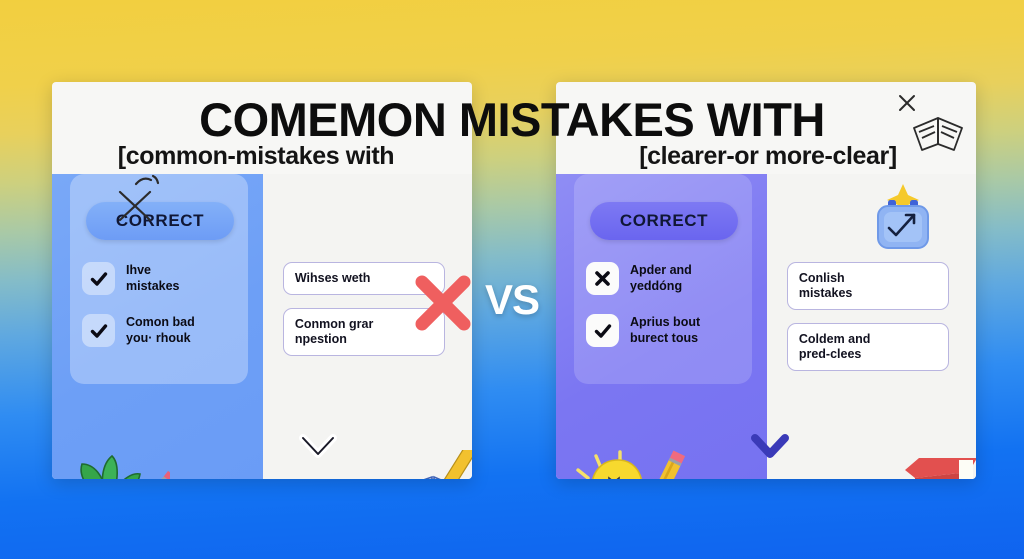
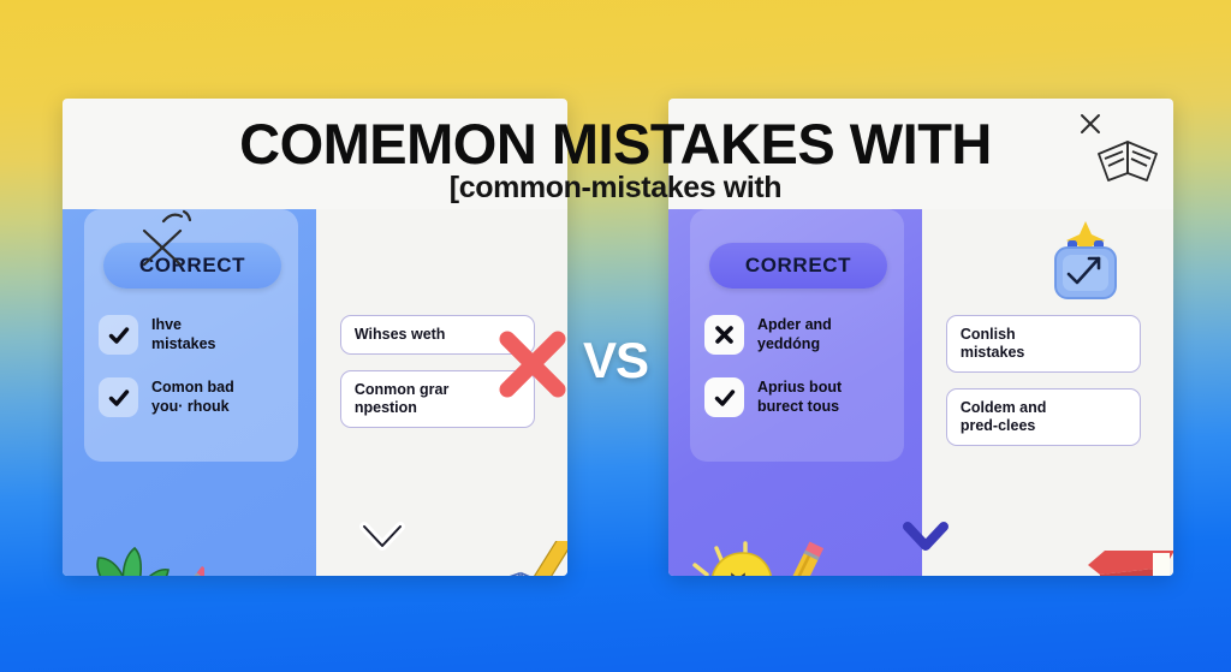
  CORECT
  Ihve
  mistakes
  Comon bad
  you· rhouk
  Wihses weth
  Conmon grar
  npestion
  CORRECT
  Apder and
  yeddóng
  Aprius bout
  burect tous
  Conlish
  mistakes
  Coldem and
  pred-clees
  COMEMON MISTAKES WITH
  [common-mistakes with
- [clearer-or more-clear]
  VS
